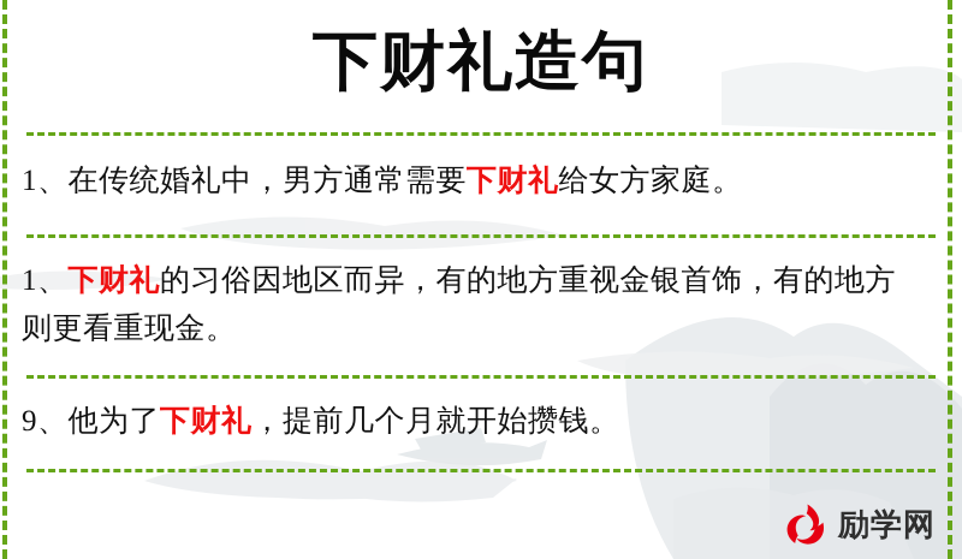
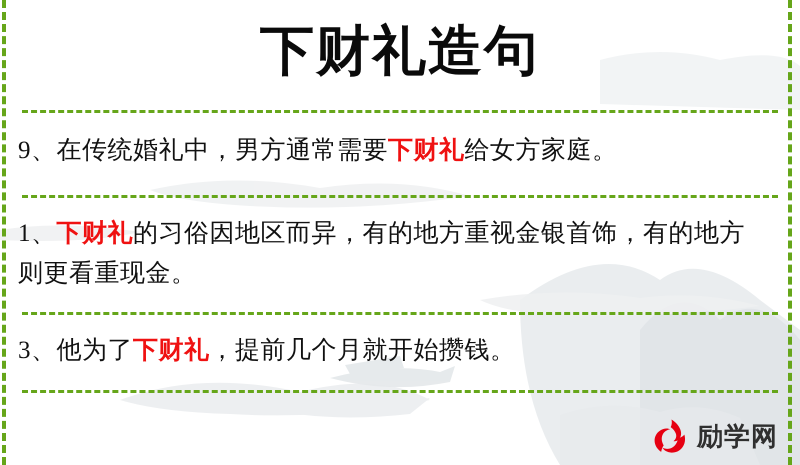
  下财礼造句
- 1、在传统婚礼中，男方通常需要下财礼给女方家庭。
+ 9、在传统婚礼中，男方通常需要下财礼给女方家庭。
  1、下财礼的习俗因地区而异，有的地方重视金银首饰，有的地方则更看重现金。
- 9、他为了下财礼，提前几个月就开始攒钱。
+ 3、他为了下财礼，提前几个月就开始攒钱。
  励学网
